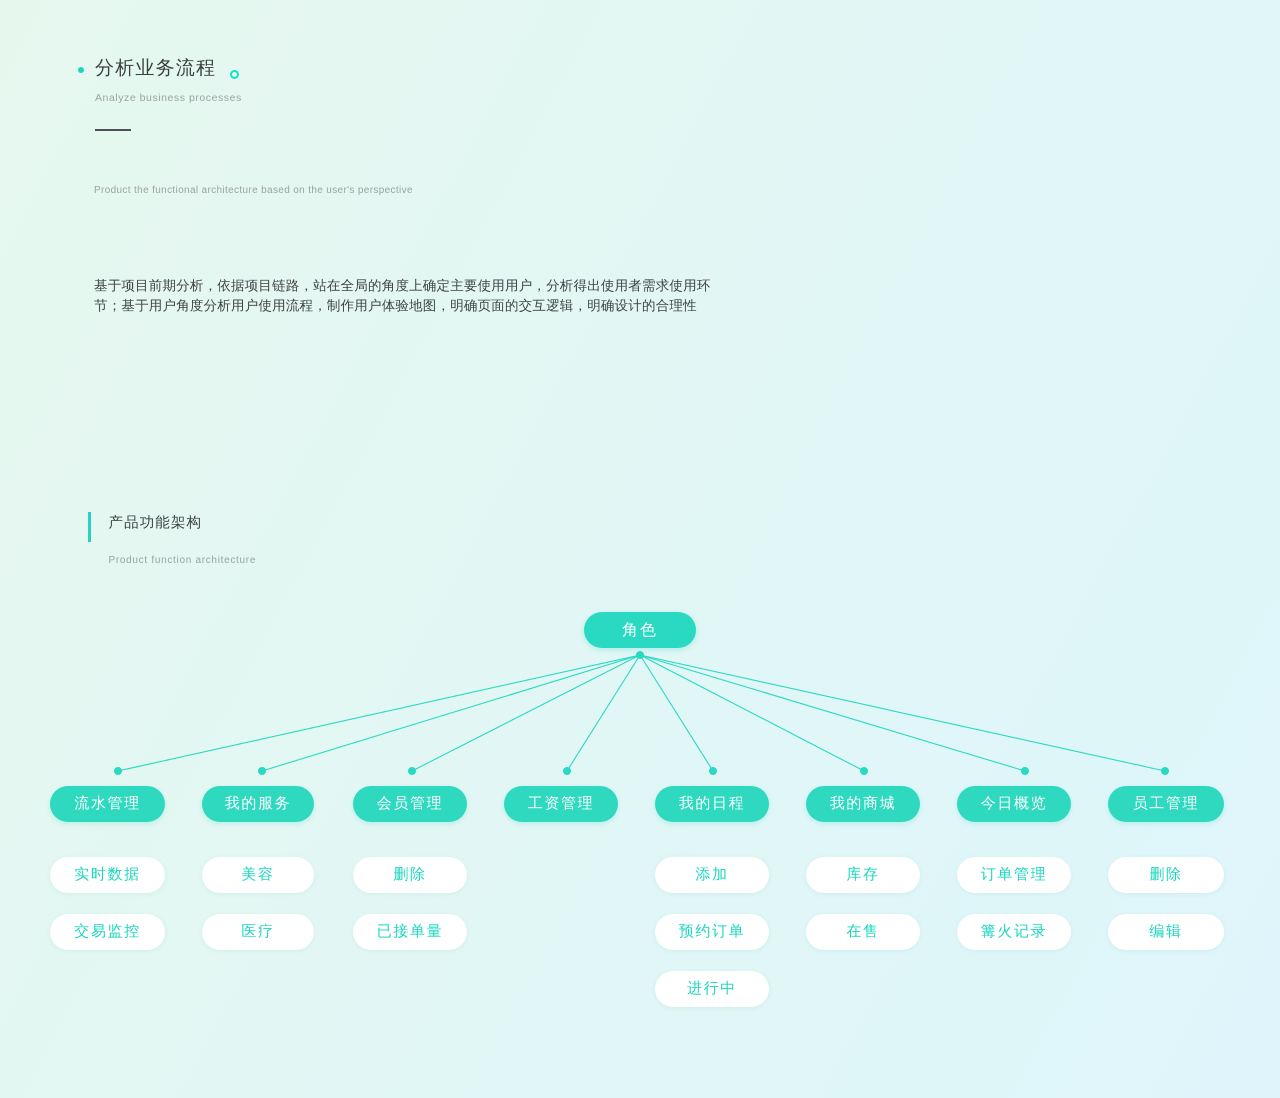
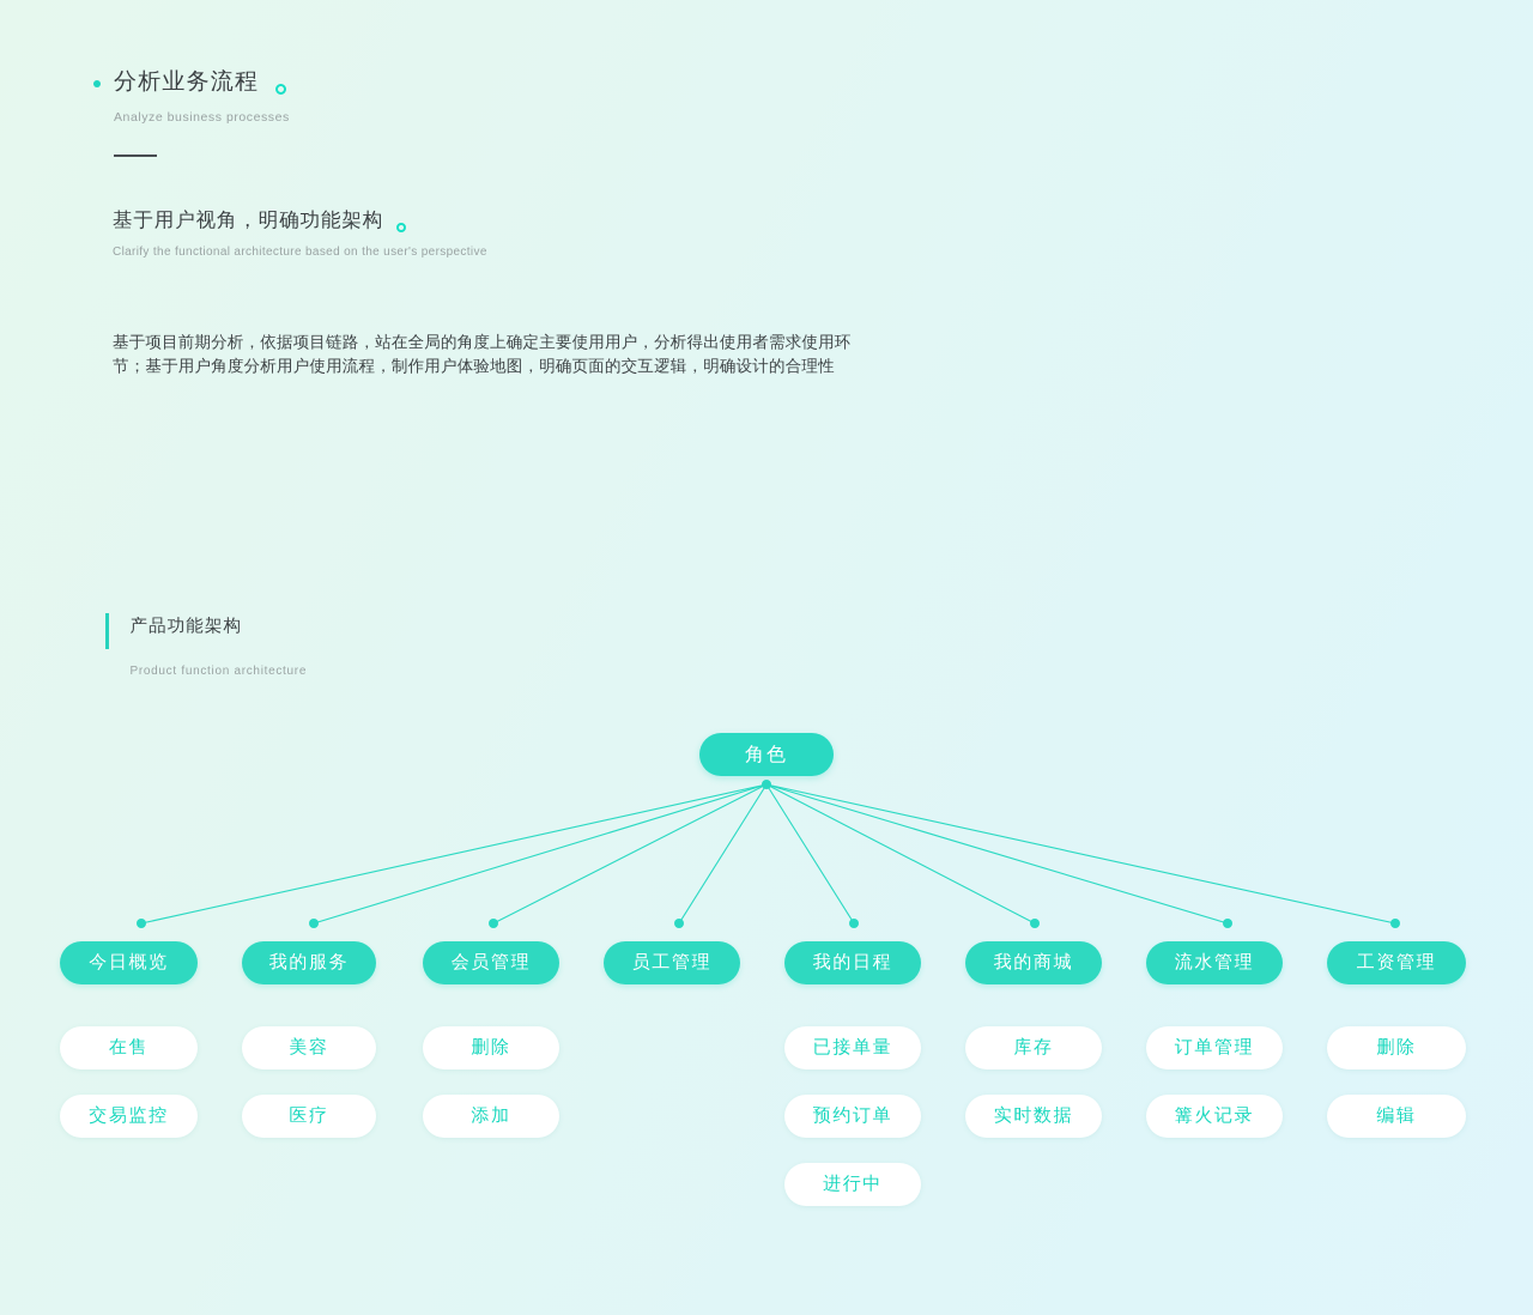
  分析业务流程
  Analyze business processes
+ 基于用户视角，明确功能架构
- Product the functional architecture based on the user's perspective
+ Clarify the functional architecture based on the user's perspective
  基于项目前期分析，依据项目链路，站在全局的角度上确定主要使用用户，分析得出使用者需求使用环
  节；基于用户角度分析用户使用流程，制作用户体验地图，明确页面的交互逻辑，明确设计的合理性
  产品功能架构
  Product function architecture
  角色
- 流水管理
+ 今日概览
- 实时数据
+ 在售
  交易监控
  我的服务
  美容
  医疗
  会员管理
  删除
- 已接单量
+ 添加
- 工资管理
+ 员工管理
  我的日程
- 添加
+ 已接单量
  预约订单
  进行中
  我的商城
  库存
- 在售
+ 实时数据
- 今日概览
+ 流水管理
  订单管理
  篝火记录
- 员工管理
+ 工资管理
  删除
  编辑
